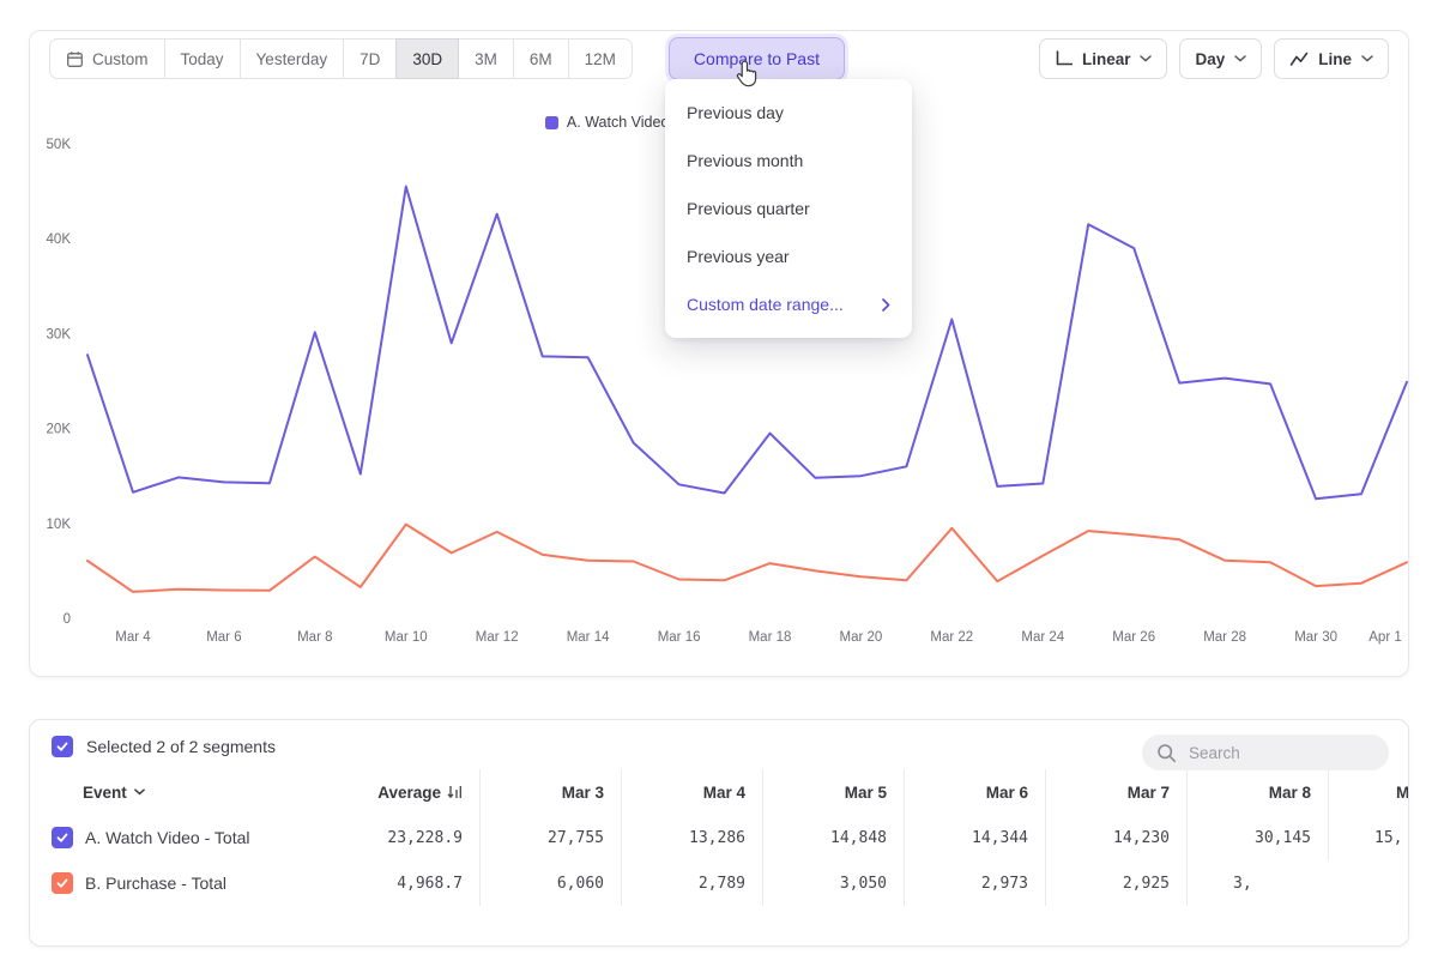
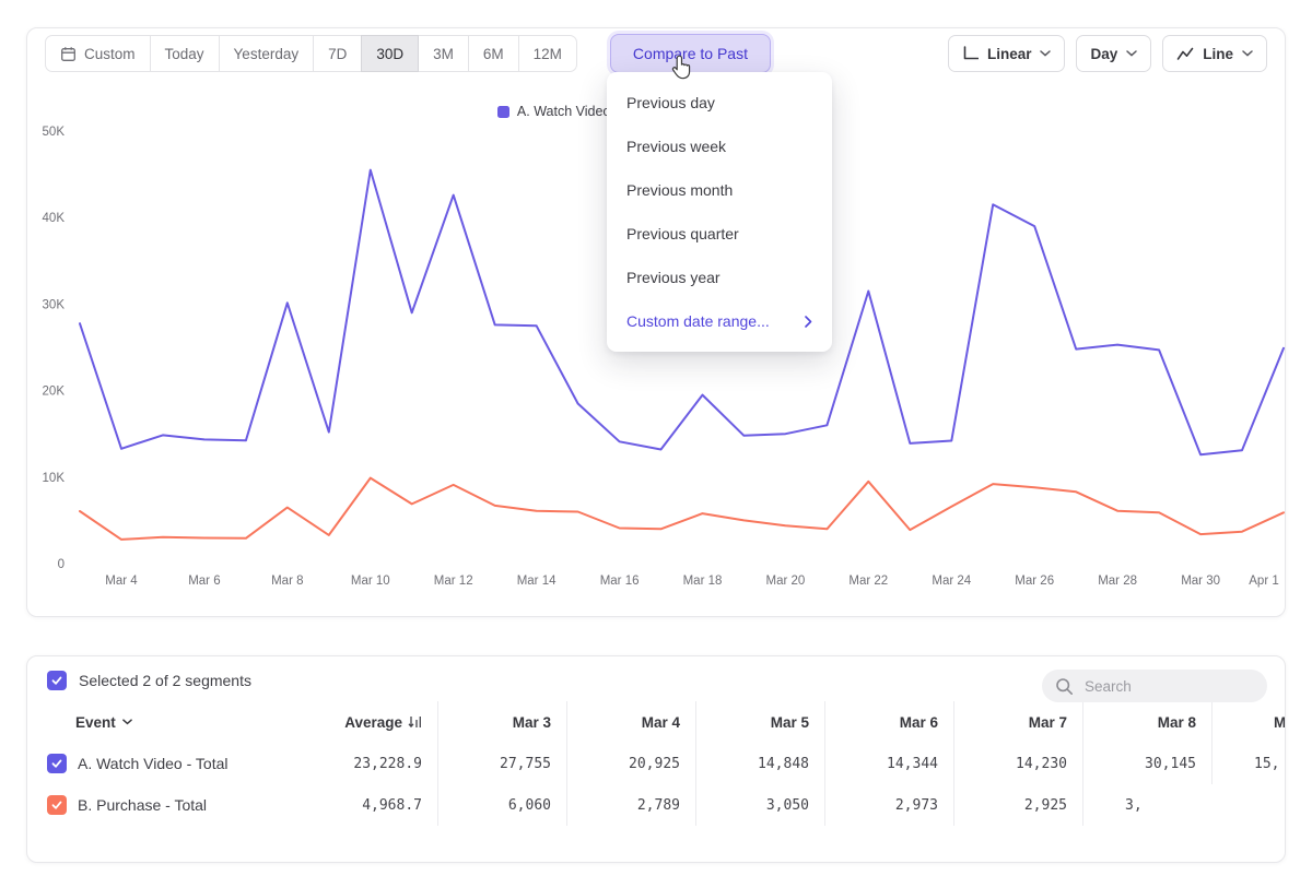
  Custom
  Today
  Yesterday
  7D
  30D
  3M
  6M
  12M
  Compare to Past
  Linear
  Day
  Line
  0
  10K
  20K
  30K
  40K
  50K
  Mar 4
  Mar 6
  Mar 8
  Mar 10
  Mar 12
  Mar 14
  Mar 16
  Mar 18
  Mar 20
  Mar 22
  Mar 24
  Mar 26
  Mar 28
  Mar 30
  Apr 1
  Previous day
+ Previous week
  Previous month
  Previous quarter
  Previous year
  Custom date range...
  Selected 2 of 2 segments
  Search
  Event
  Average
  Mar 3
  Mar 4
  Mar 5
  Mar 6
  Mar 7
  Mar 8
  M
  A. Watch Video - Total
  23,228.9
  27,755
- 13,286
+ 20,925
  14,848
  14,344
  14,230
  30,145
  15,
  B. Purchase - Total
  4,968.7
  6,060
  2,789
  3,050
  2,973
  2,925
  3,
